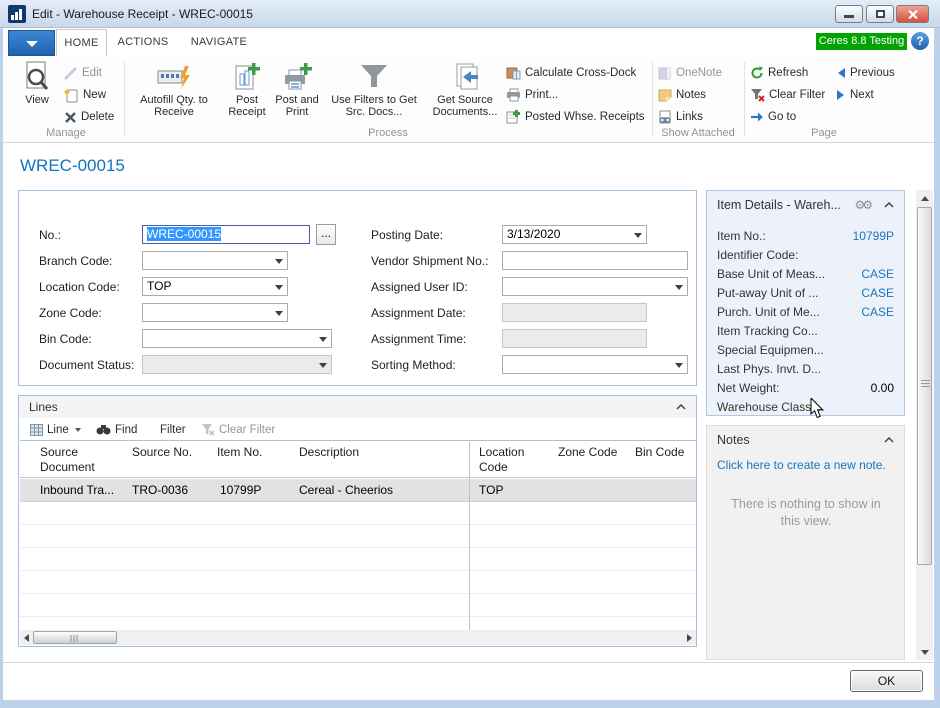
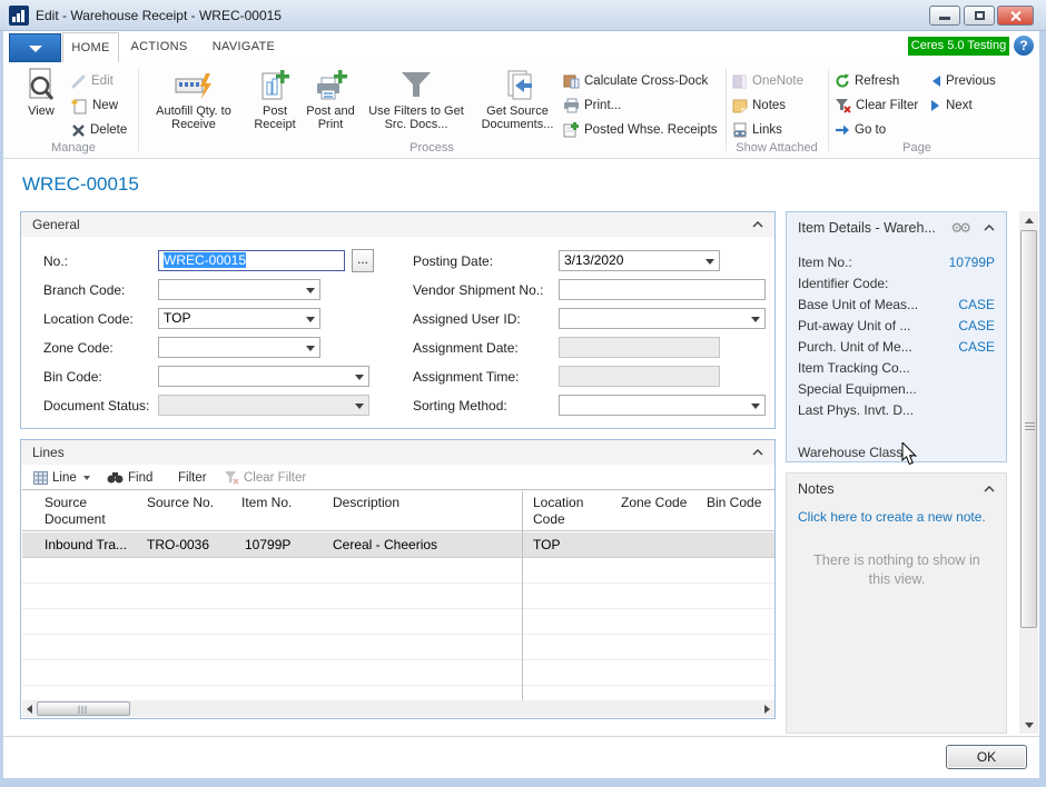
  Edit - Warehouse Receipt - WREC-00015
  HOME
  ACTIONS
  NAVIGATE
- Ceres 8.8 Testing
+ Ceres 5.0 Testing
  ?
  View
  Edit
  New
  Delete
  Manage
  Autofill Qty. to Receive
  Post Receipt
  Post and Print
  Use Filters to Get Src. Docs...
  Get Source Documents...
  Calculate Cross-Dock
  Print...
  Posted Whse. Receipts
  Process
  OneNote
  Notes
  Links
  Show Attached
  Refresh
  Clear Filter
  Go to
  Previous
  Next
  Page
  WREC-00015
+ General
  No.:
  WREC-00015
  ...
  Branch Code:
  Location Code:
  TOP
  Zone Code:
  Bin Code:
  Document Status:
  Posting Date:
  3/13/2020
  Vendor Shipment No.:
  Assigned User ID:
  Assignment Date:
  Assignment Time:
  Sorting Method:
  Lines
  Line
  Find
  Filter
  Clear Filter
  Source Document
  Source No.
  Item No.
  Description
  Location Code
  Zone Code
  Bin Code
  Inbound Tra...
  TRO-0036
  10799P
  Cereal - Cheerios
  TOP
  Item Details - Wareh...
  ⚙⚙
  Item No.:
  10799P
  Identifier Code:
  Base Unit of Meas...
  CASE
  Put-away Unit of ...
  CASE
  Purch. Unit of Me...
  CASE
  Item Tracking Co...
  Special Equipmen...
  Last Phys. Invt. D...
- Net Weight:
- 0.00
  Warehouse Class.
  Notes
  Click here to create a new note.
  There is nothing to show in this view.
  OK
